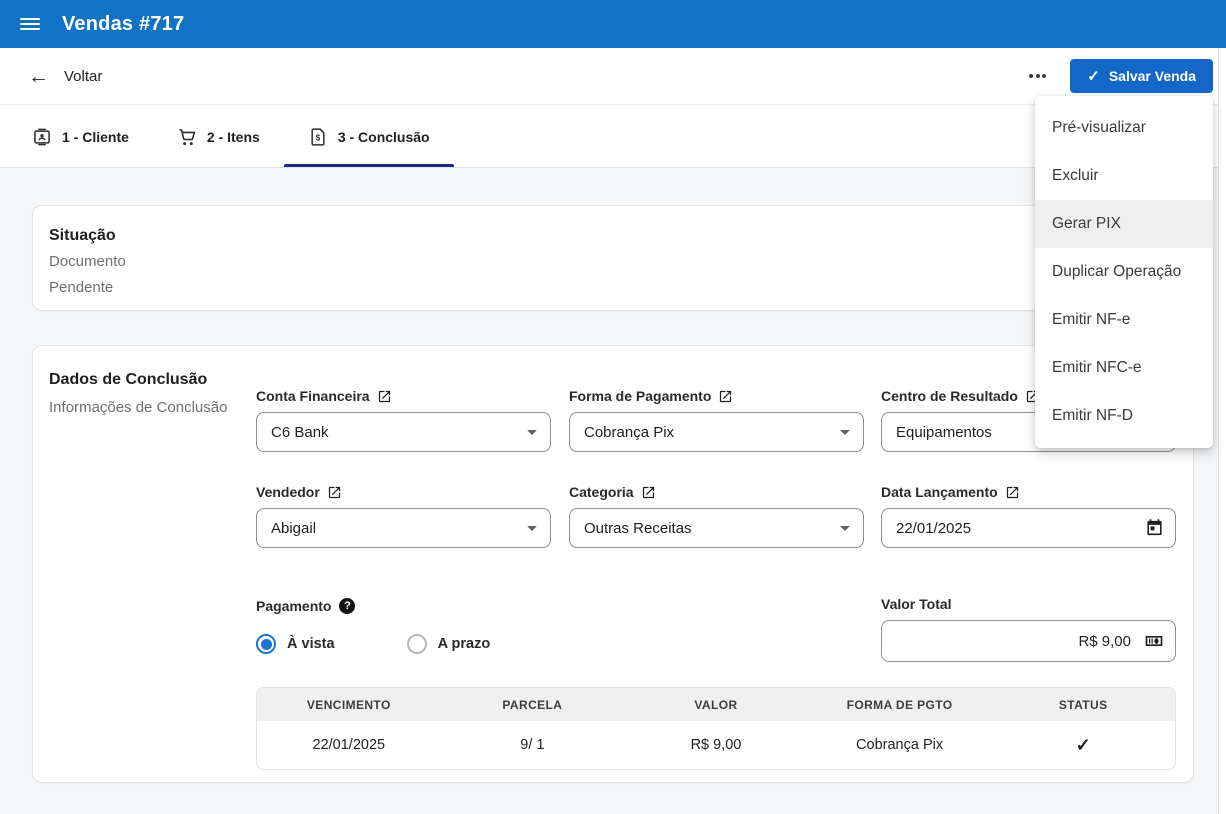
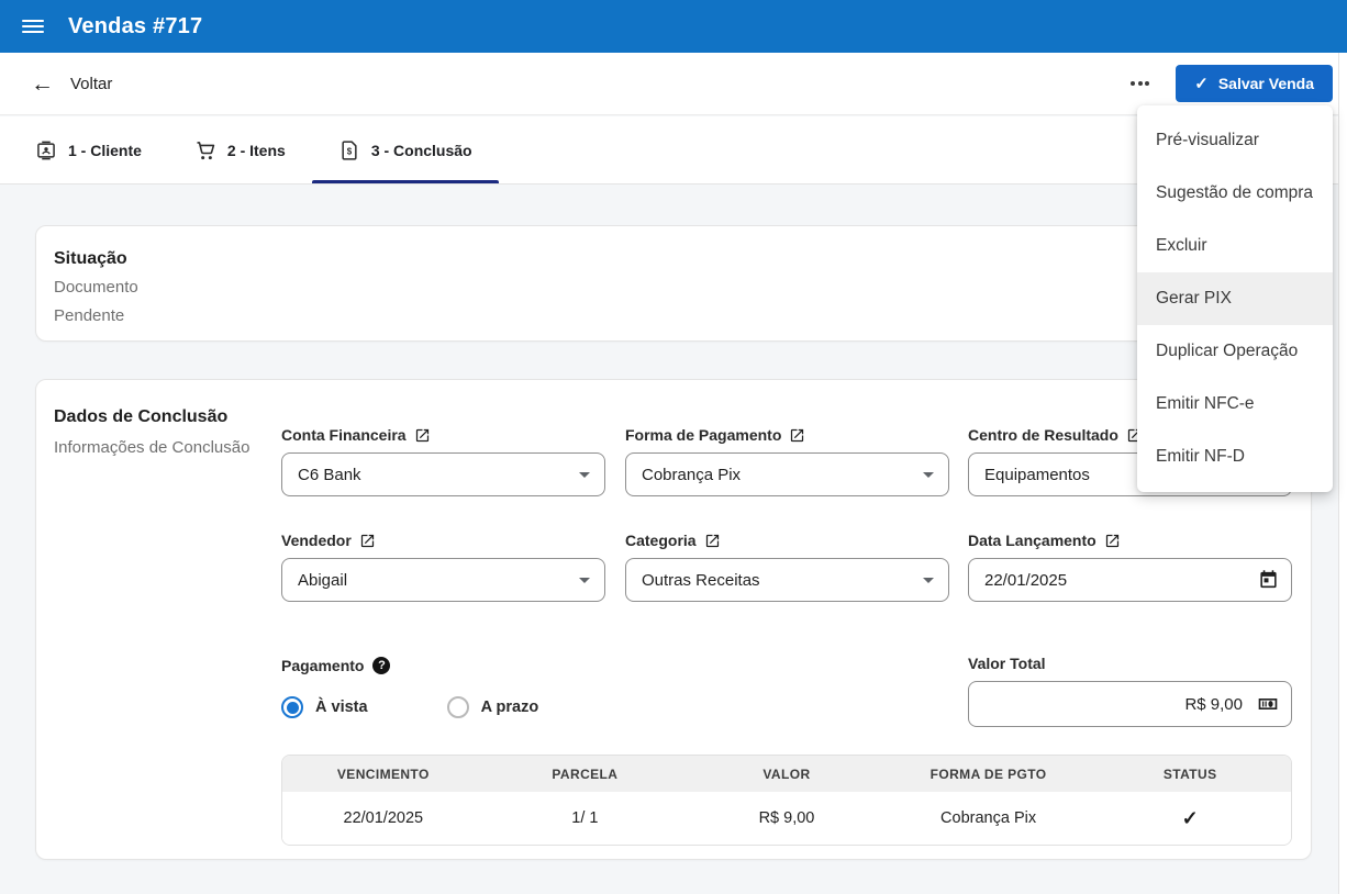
  Vendas #717
  ←
  Voltar
  ✓
  Salvar Venda
  1 - Cliente
  2 - Itens
  $
  3 - Conclusão
  Situação
  Documento
  Pendente
  Dados de Conclusão
  Informações de Conclusão
  Conta Financeira
  C6 Bank
  Forma de Pagamento
  Cobrança Pix
  Centro de Resultado
  Equipamentos
  Vendedor
  Abigail
  Categoria
  Outras Receitas
  Data Lançamento
  22/01/2025
  Pagamento
  ?
  À vista
  A prazo
  Valor Total
  R$ 9,00
  VENCIMENTO
  PARCELA
  VALOR
  FORMA DE PGTO
  STATUS
  22/01/2025
- 9/ 1
+ 1/ 1
  R$ 9,00
  Cobrança Pix
  ✓
  Pré-visualizar
+ Sugestão de compra
  Excluir
  Gerar PIX
  Duplicar Operação
- Emitir NF-e
  Emitir NFC-e
  Emitir NF-D
